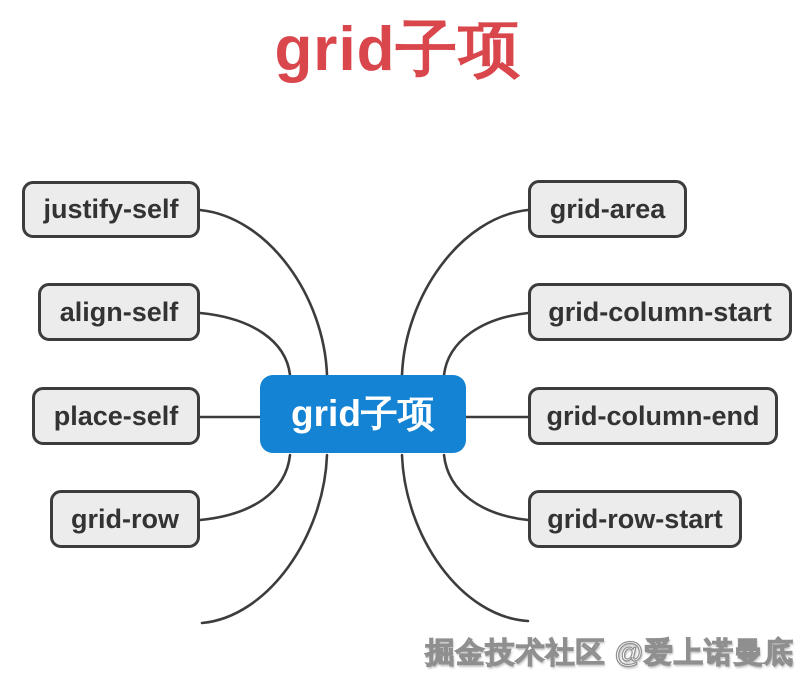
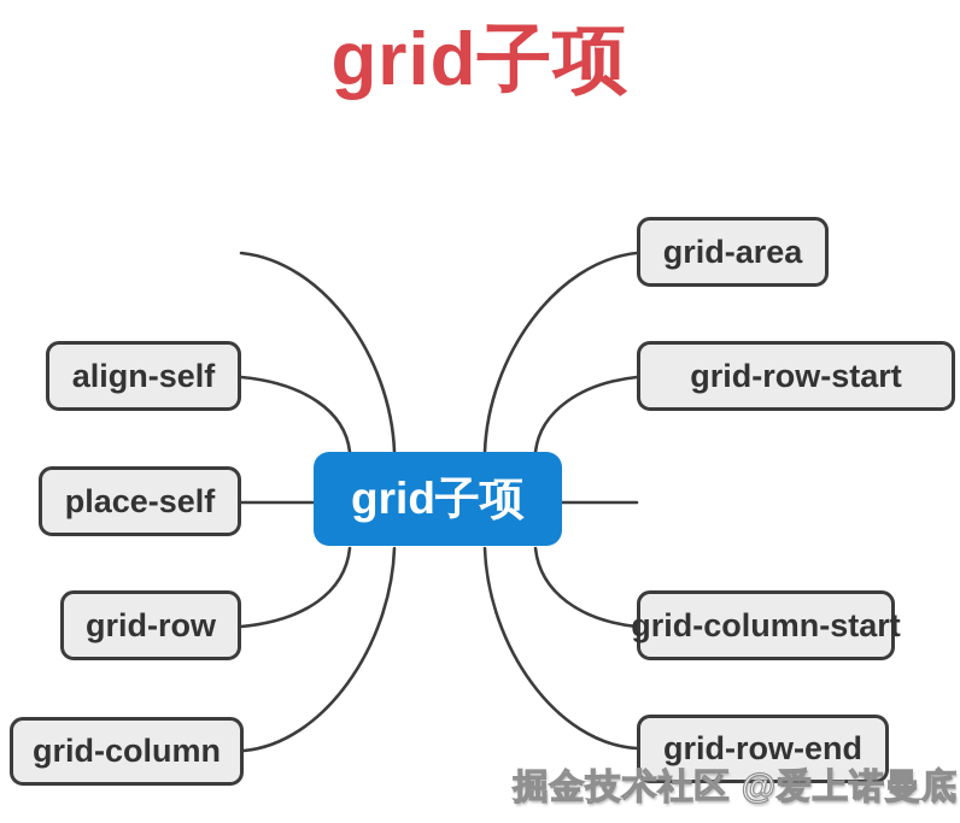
  grid子项
  grid子项
- justify-self
  align-self
  place-self
  grid-row
+ grid-column
  grid-area
- grid-column-start
+ grid-row-start
- grid-column-end
- grid-row-start
+ grid-column-start
+ grid-row-end
  掘金技术社区 @爱上诺曼底
